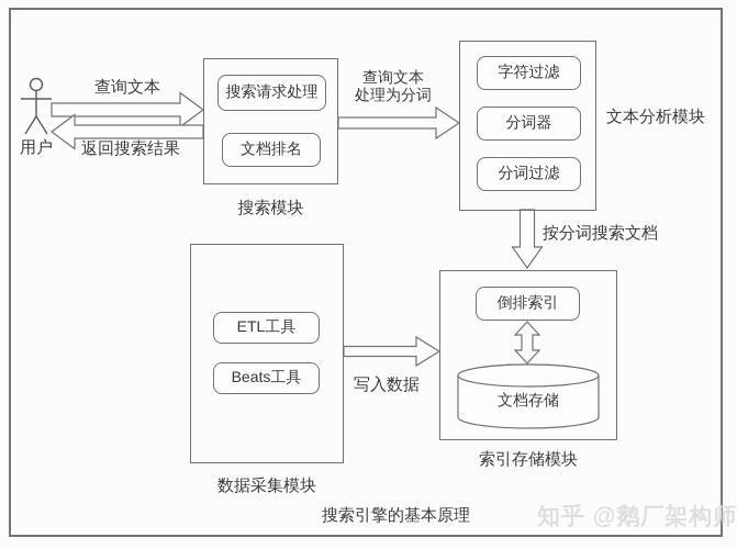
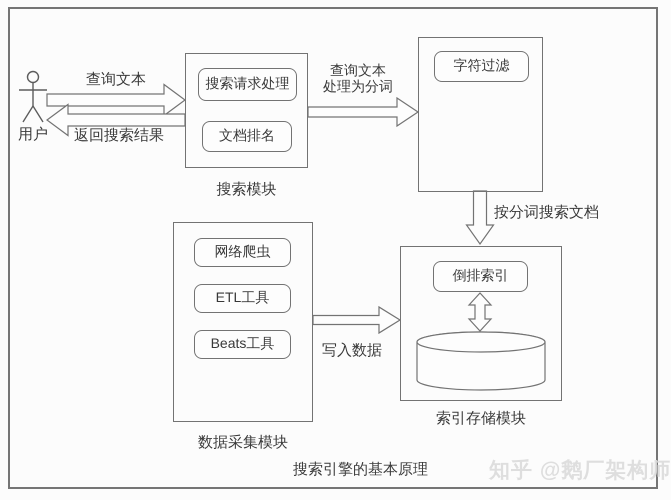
  用户
  搜索请求处理
  文档排名
  搜索模块
  字符过滤
- 分词器
- 分词过滤
- 文本分析模块
  倒排索引
- 文档存储
  索引存储模块
+ 网络爬虫
  ETL工具
  Beats工具
  数据采集模块
  查询文本
  返回搜索结果
  查询文本
  处理为分词
  按分词搜索文档
  写入数据
  搜索引擎的基本原理
  知乎 @鹅厂架构师
